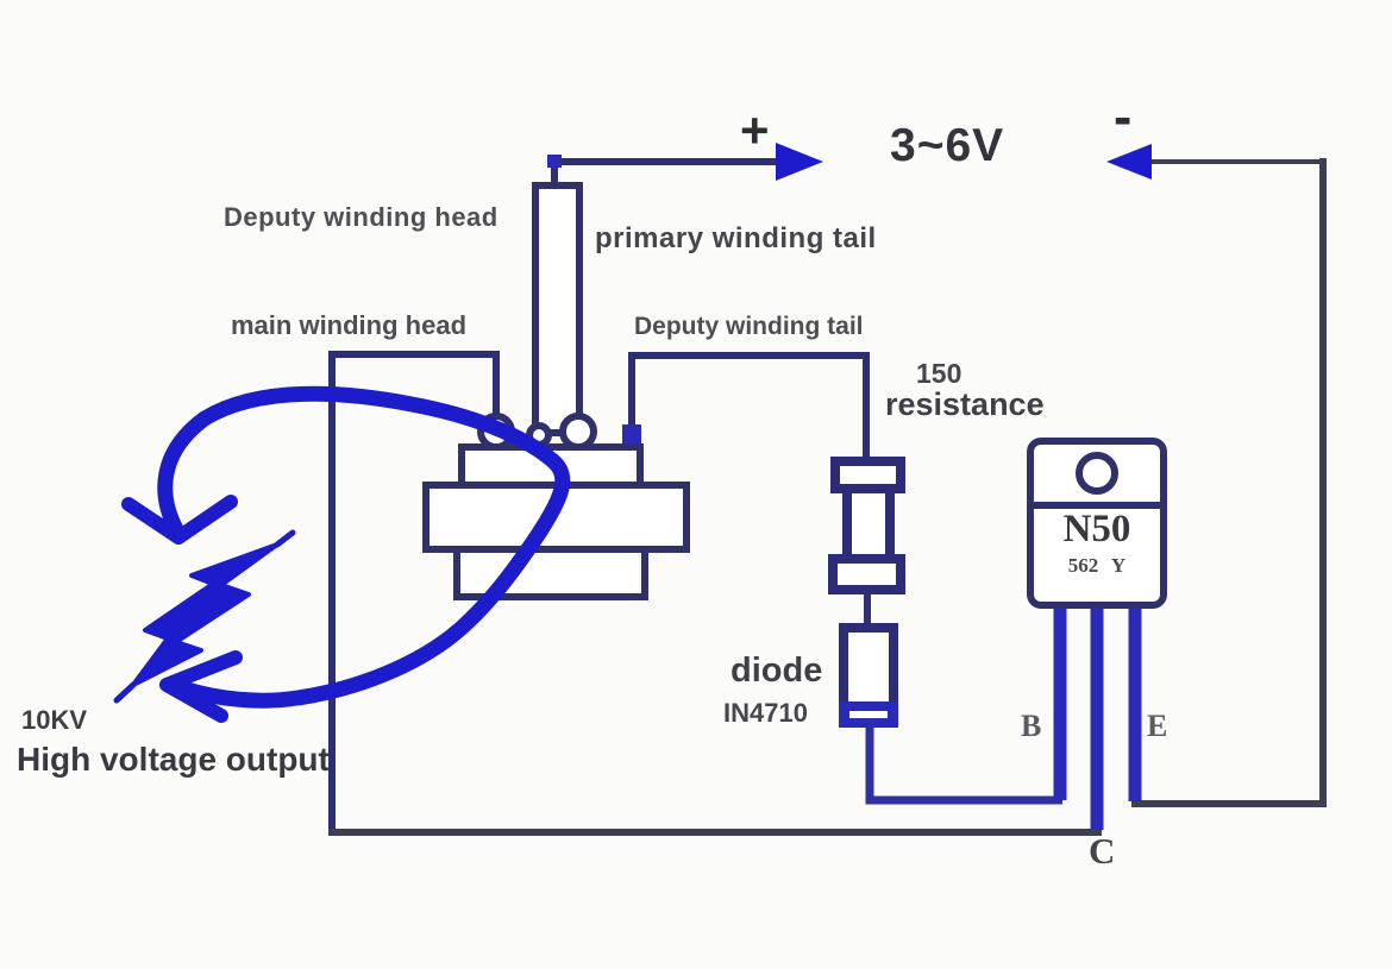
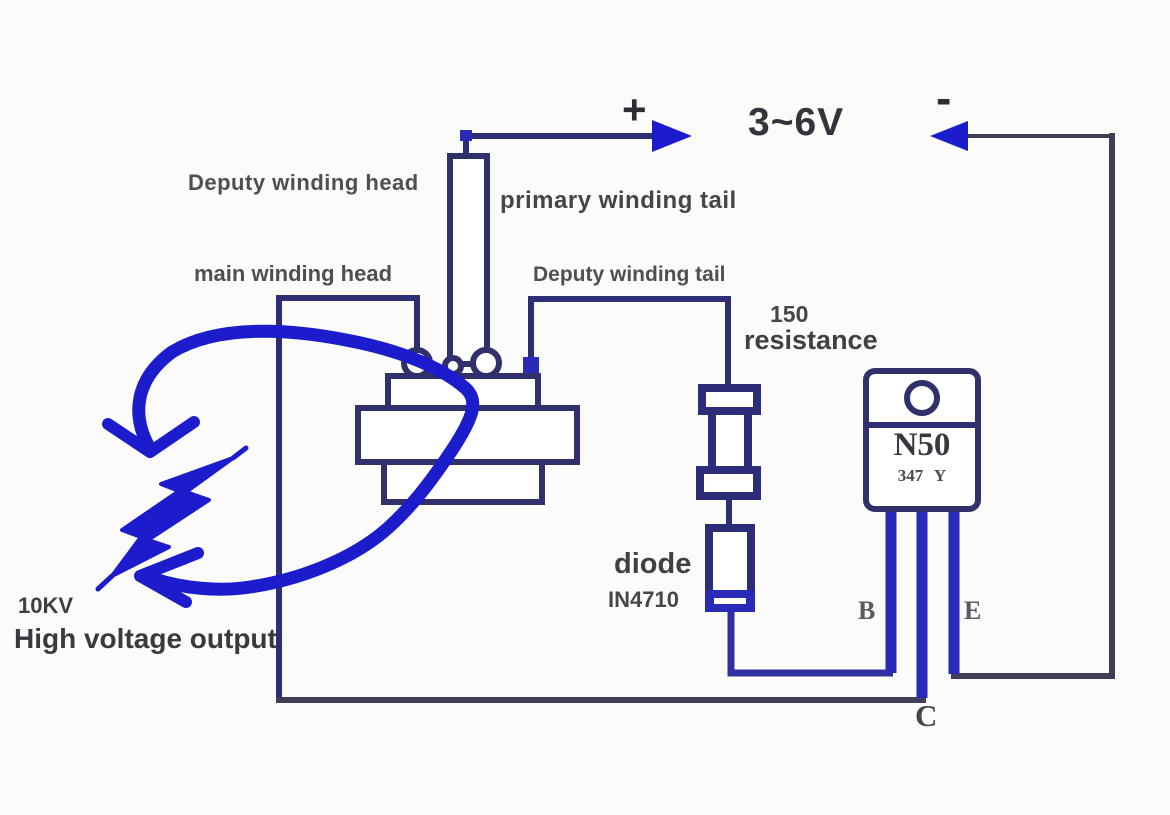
  Deputy winding head
  primary winding tail
  main winding head
  Deputy winding tail
  +
  3~6V
  -
  150
  resistance
  diode
  IN4710
  N50
- 562 Y
+ 347 Y
  B
  E
  C
  10KV
  High voltage output
